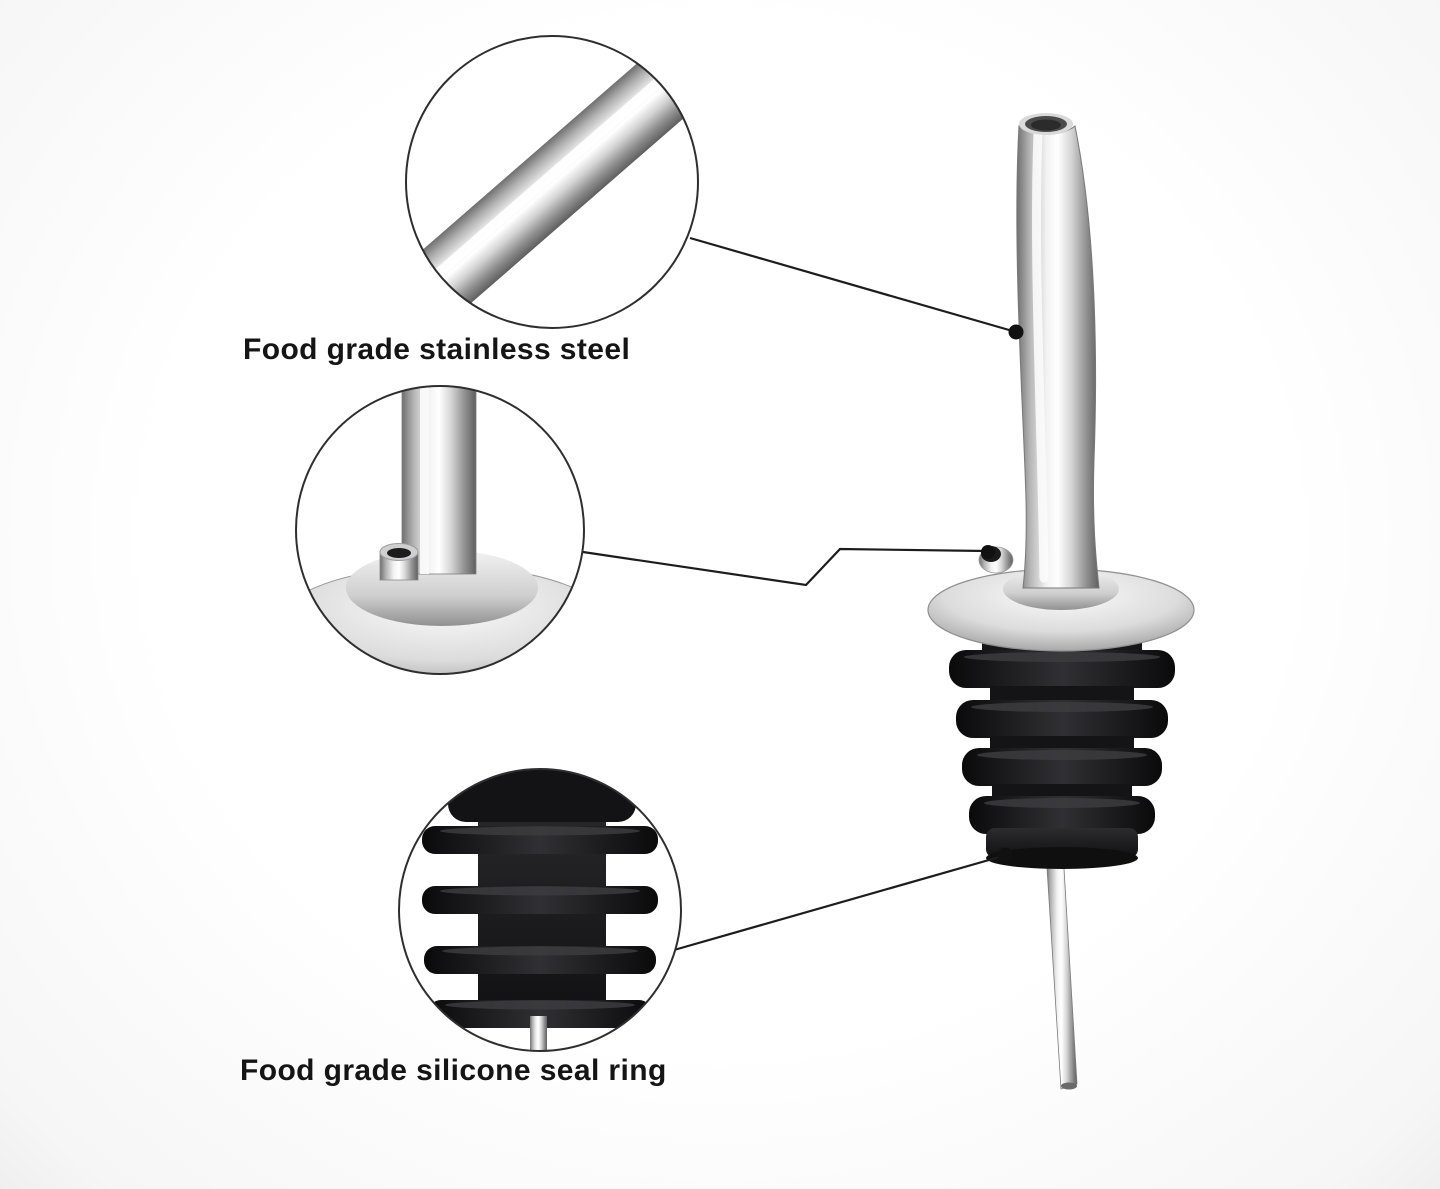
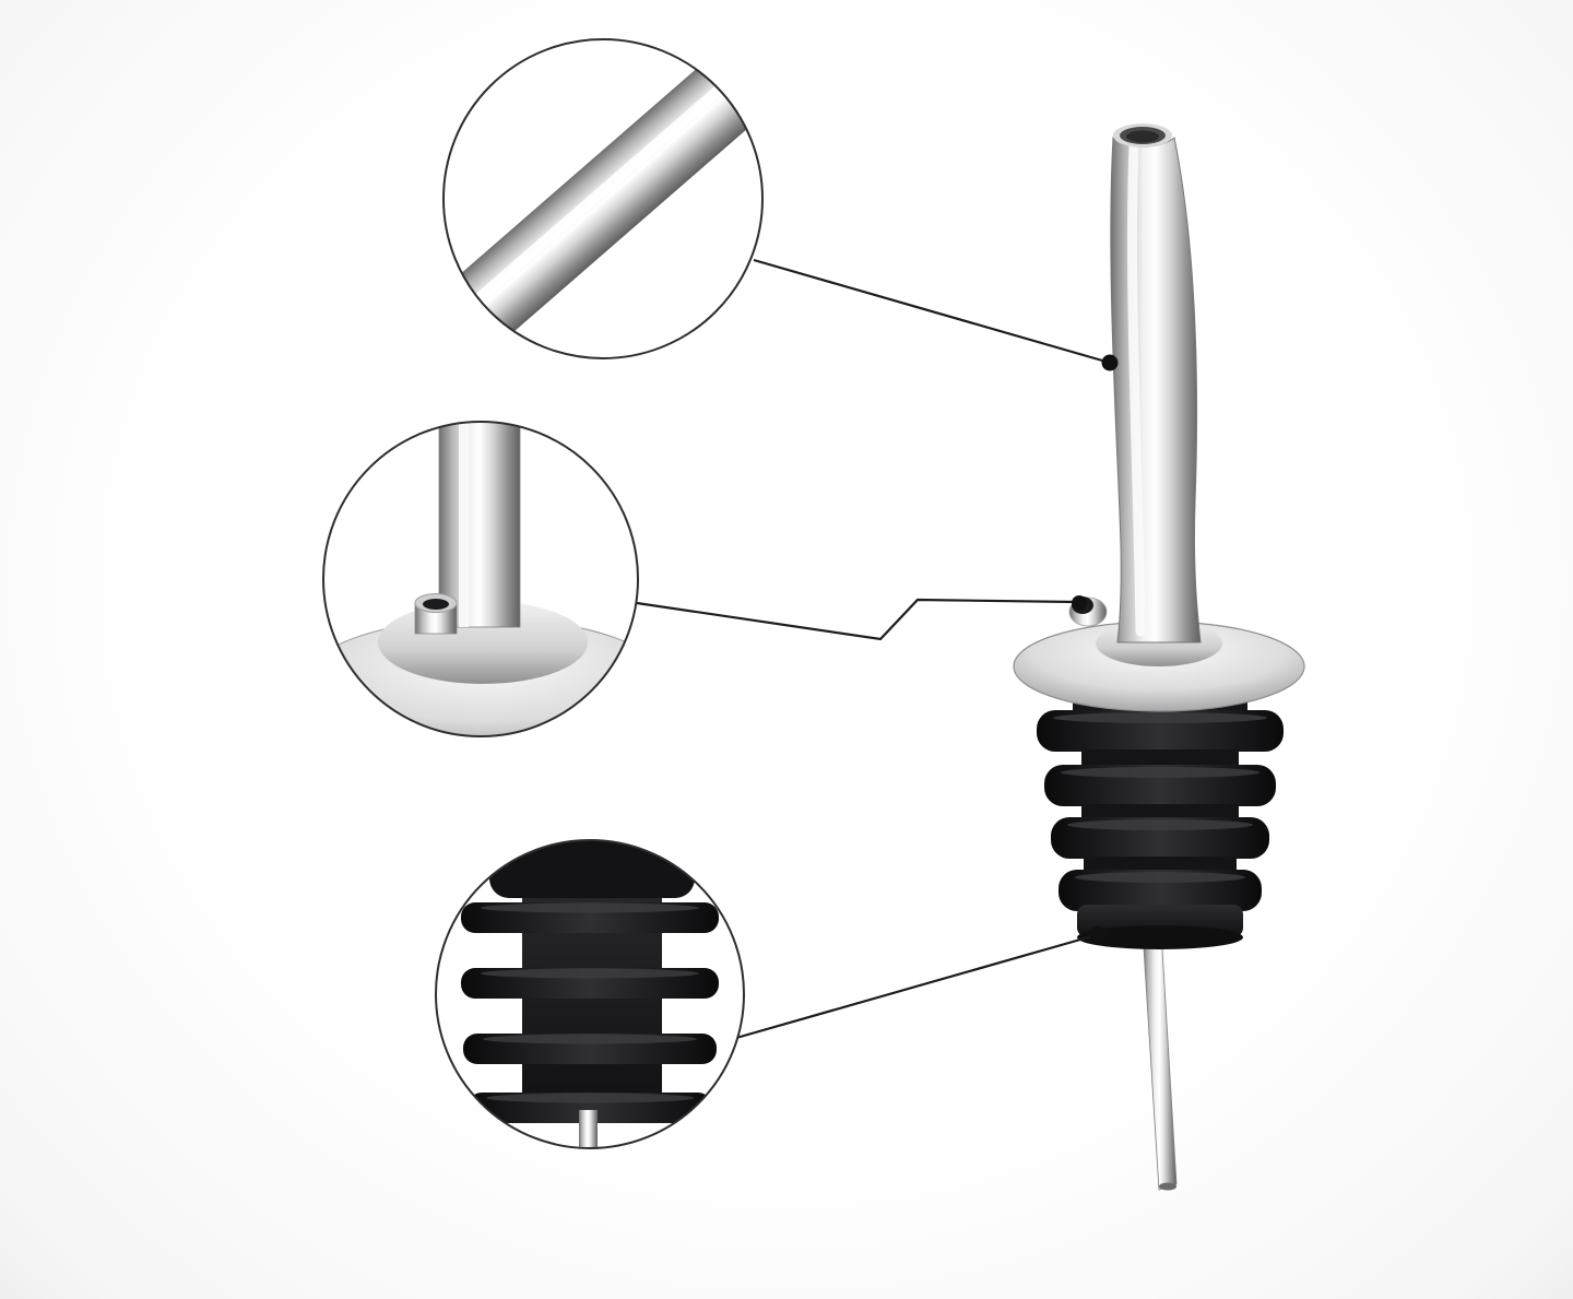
- Food grade stainless steel
- Food grade silicone seal ring
